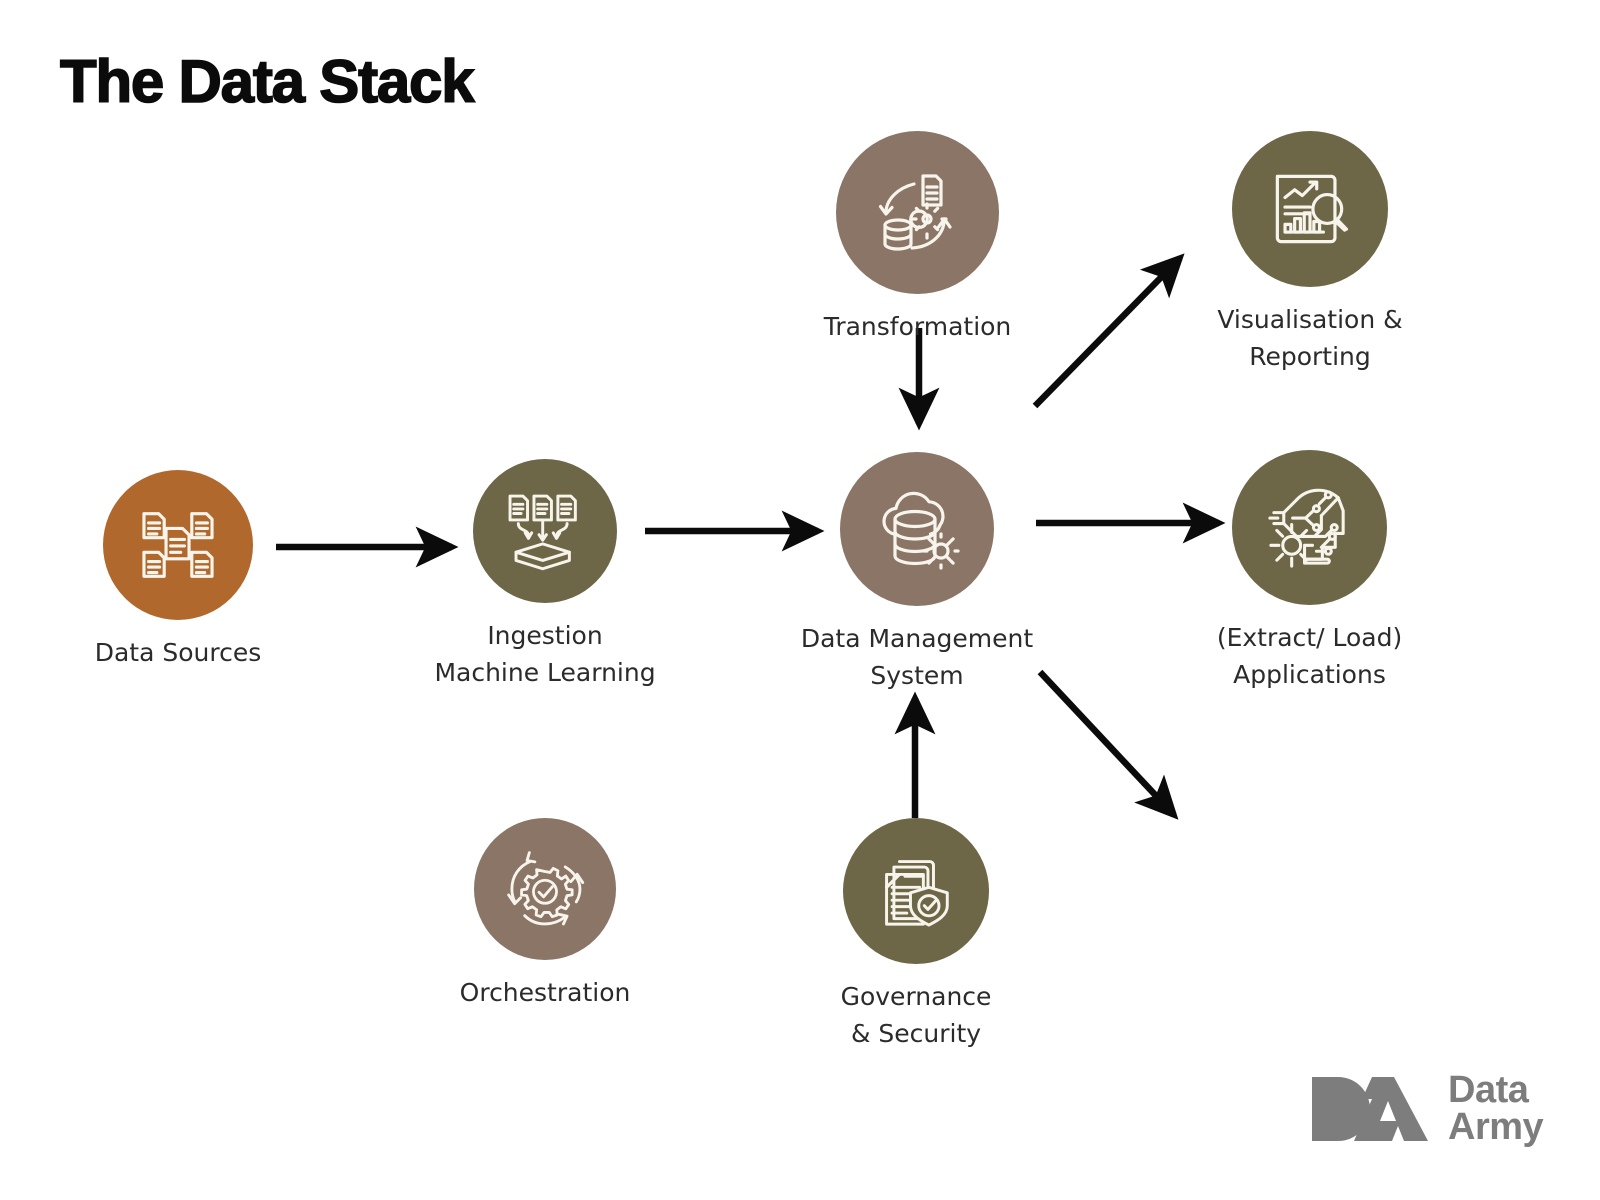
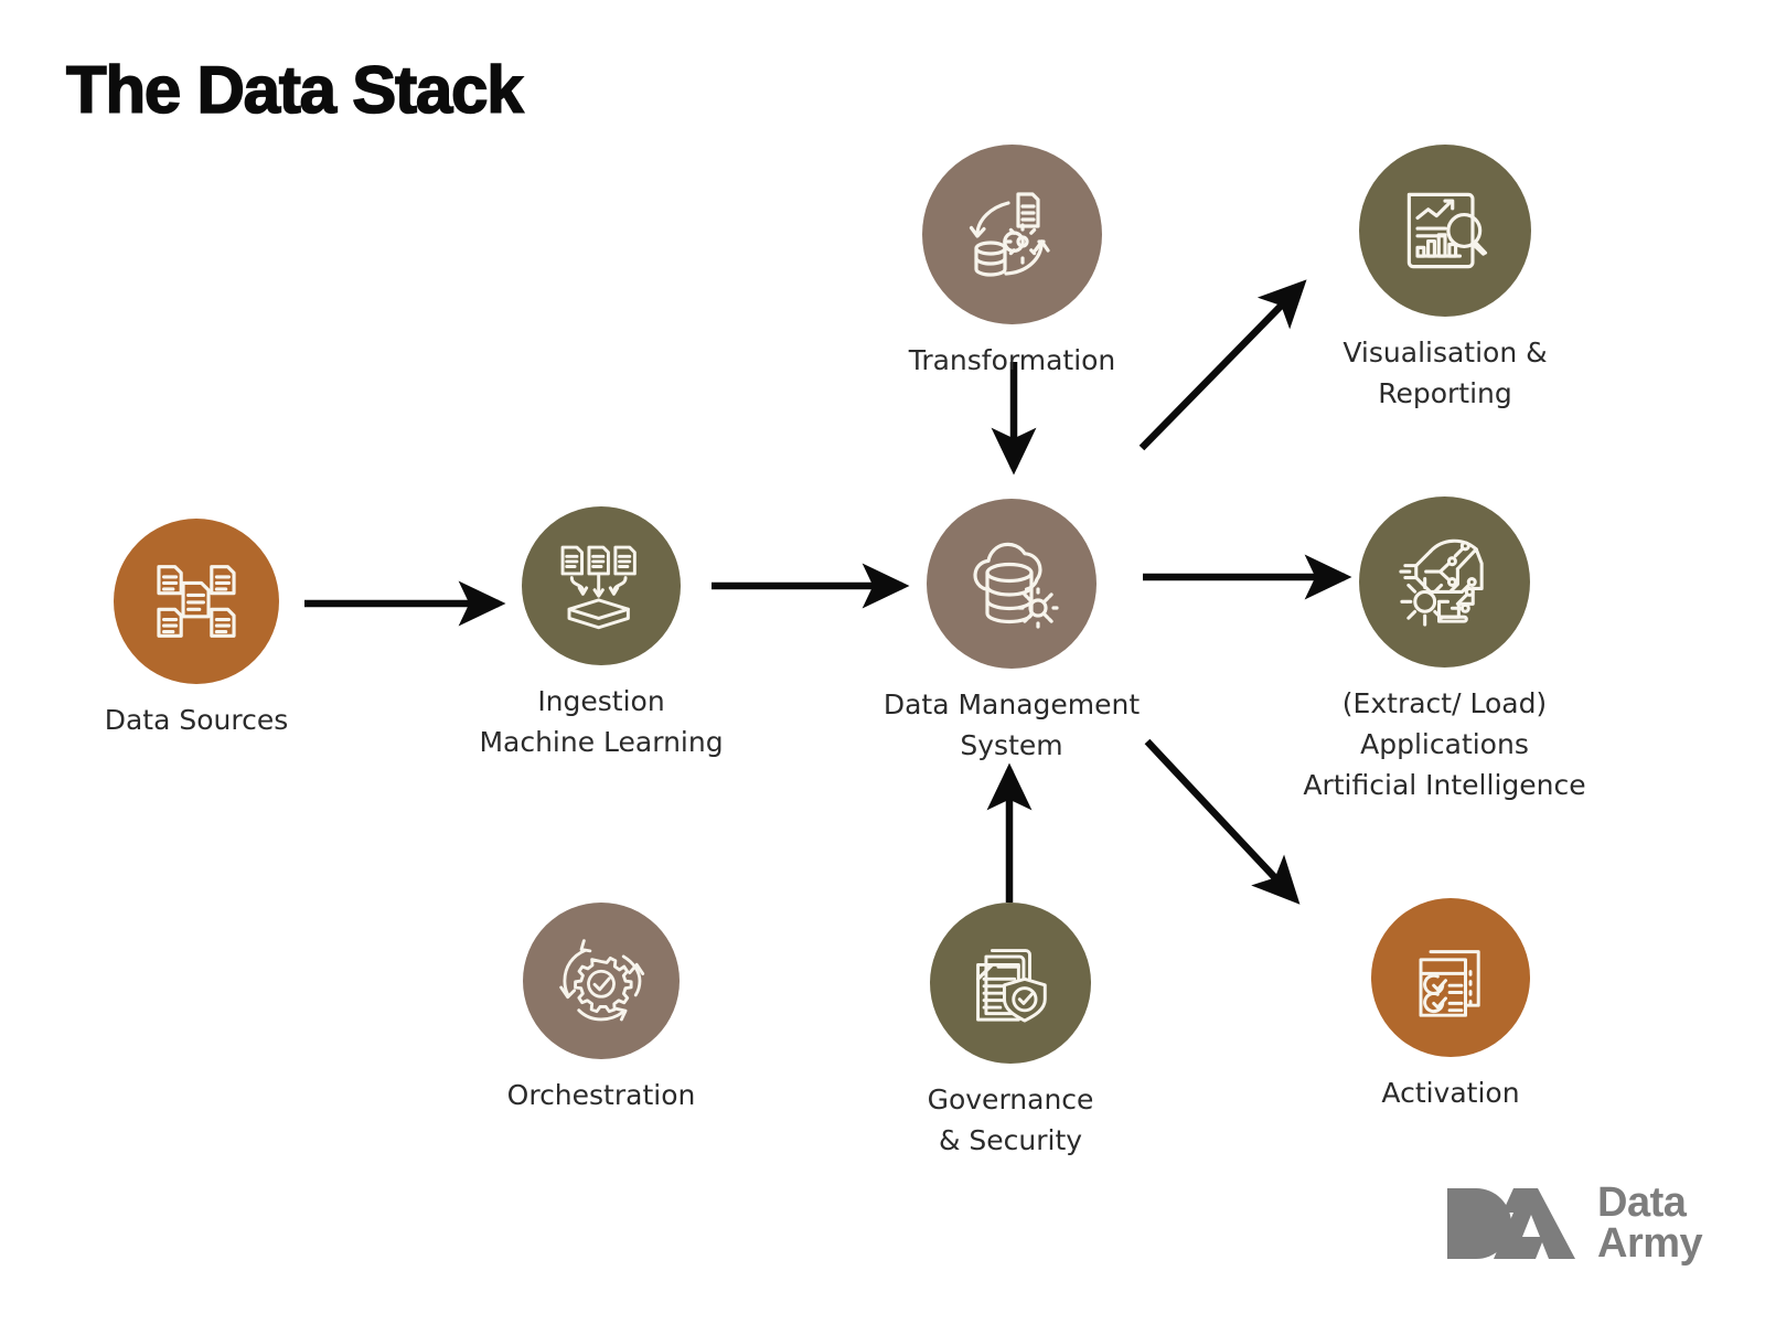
  The Data Stack
  Data Sources
  Ingestion
  Machine Learning
  Transformation
  Data Management
  System
  Visualisation &
  Reporting
  (Extract/ Load)
  Applications
+ Artificial Intelligence
+ Activation
  Orchestration
  Governance
  & Security
  Data
  Army
